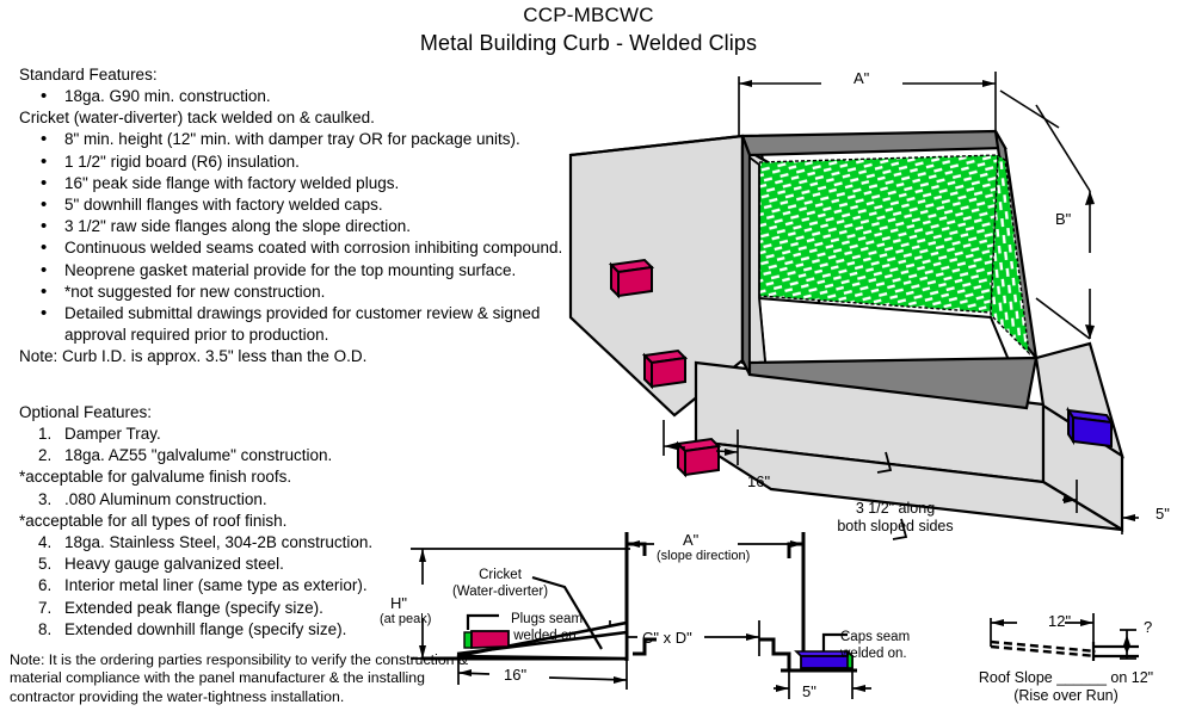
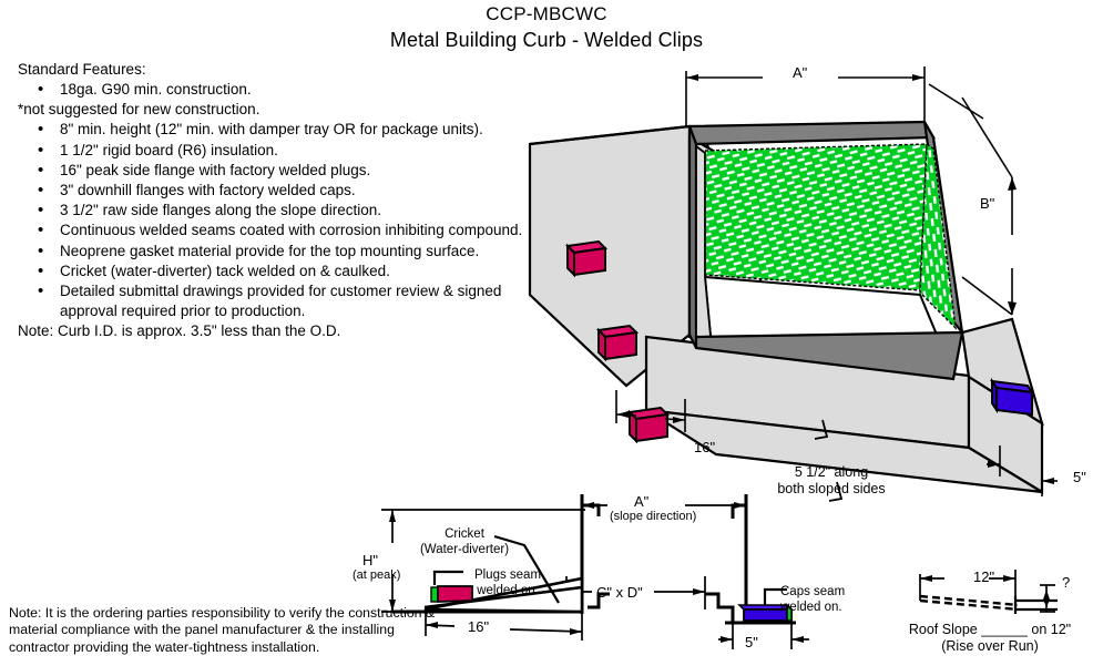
  CCP-MBCWC
  Metal Building Curb - Welded Clips
  Standard Features:
  •
  18ga. G90 min. construction.
- Cricket (water-diverter) tack welded on & caulked.
+ *not suggested for new construction.
  •
  8" min. height (12" min. with damper tray OR for package units).
  •
  1 1/2" rigid board (R6) insulation.
  •
  16" peak side flange with factory welded plugs.
  •
- 5" downhill flanges with factory welded caps.
+ 3" downhill flanges with factory welded caps.
  •
  3 1/2" raw side flanges along the slope direction.
  •
  Continuous welded seams coated with corrosion inhibiting compound.
  •
  Neoprene gasket material provide for the top mounting surface.
  •
- *not suggested for new construction.
+ Cricket (water-diverter) tack welded on & caulked.
  •
  Detailed submittal drawings provided for customer review & signed approval required prior to production.
  Note: Curb I.D. is approx. 3.5" less than the O.D.
- Optional Features:
- 1.
- Damper Tray.
- 2.
- 18ga. AZ55 "galvalume" construction.
- *acceptable for galvalume finish roofs.
- 3.
- .080 Aluminum construction.
- *acceptable for all types of roof finish.
- 4.
- 18ga. Stainless Steel, 304-2B construction.
- 5.
- Heavy gauge galvanized steel.
- 6.
- Interior metal liner (same type as exterior).
- 7.
- Extended peak flange (specify size).
- 8.
- Extended downhill flange (specify size).
  Note: It is the ordering parties responsibility to verify the constru material compliance with the panel manufacturer & the installing contractor providing the water-tightness installation.
  A"
  B"
  16"
  5"
- 3 1/2" along
+ 5 1/2" along
  both sloped sides
  H"
  (at peak)
  A"
  (slope direction)
  C" x D"
  16"
  5"
  Cricket
  (Water-diverter)
  Plugs seam
  welded on.
  Caps seam
  welded on.
  12"
  ?
  Roof Slope ______ on 12"
  (Rise over Run)
